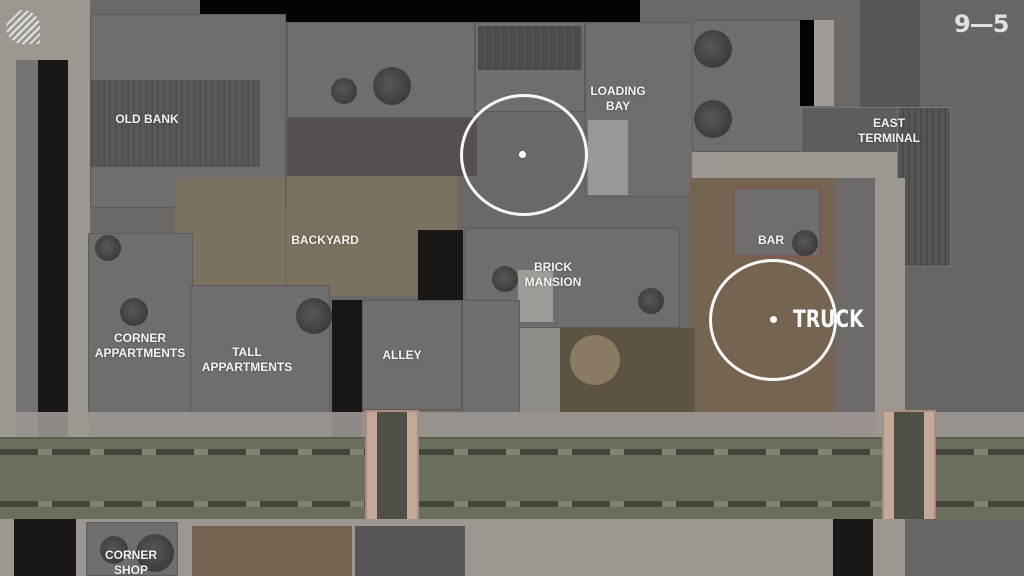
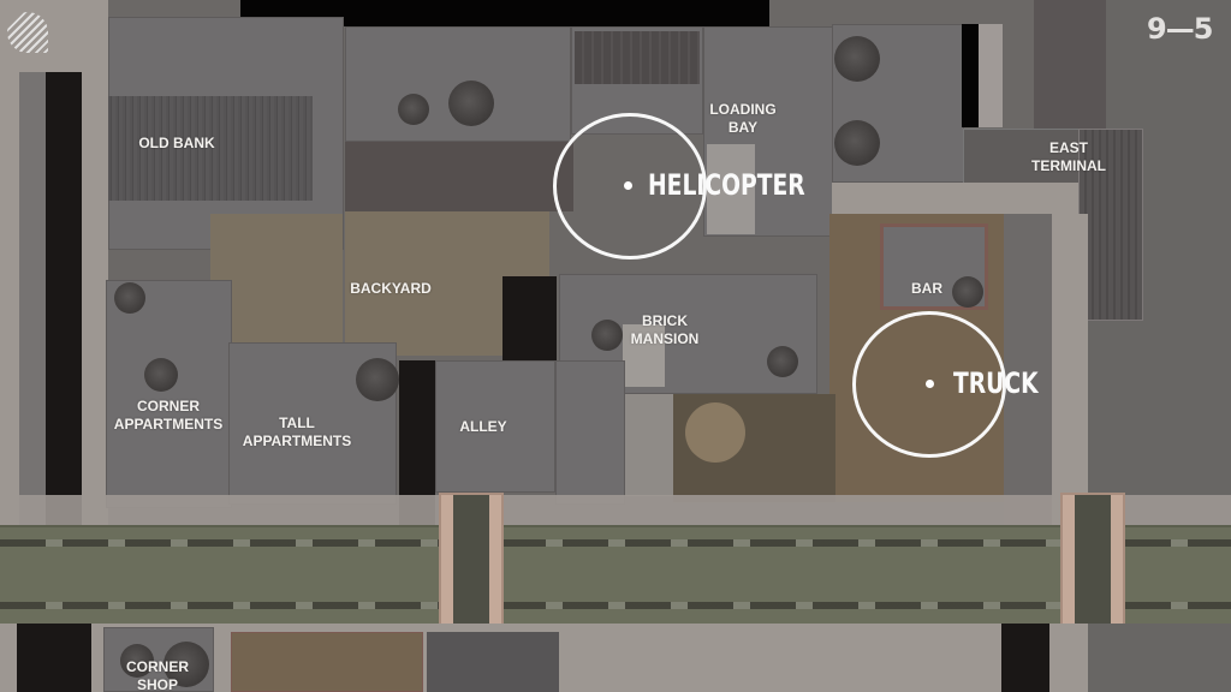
  OLD BANK
  LOADING
  BAY
  EAST
  TERMINAL
  BACKYARD
  BAR
  BRICK
  MANSION
  CORNER
  APPARTMENTS
  TALL
  APPARTMENTS
  ALLEY
  CORNER
  SHOP
+ HELICOPTER
  TRUCK
  9—5
